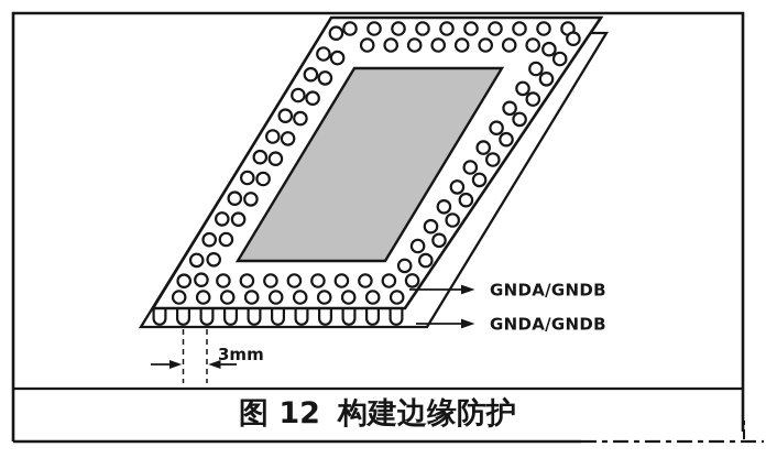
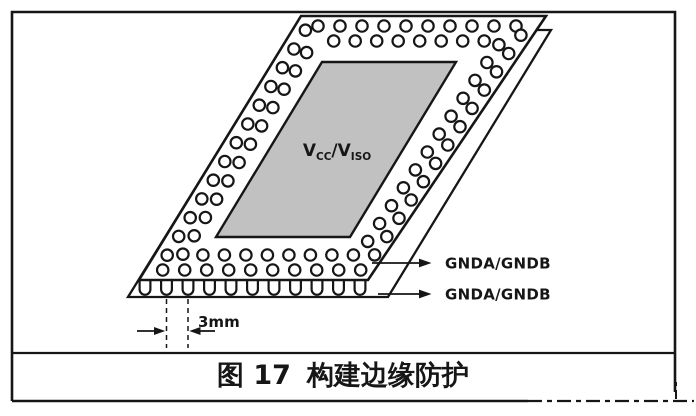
+ VCC /VISO
  GNDA/GNDB
  GNDA/GNDB
  3mm
- 图 12 构建边缘防护
+ 图 17 构建边缘防护
